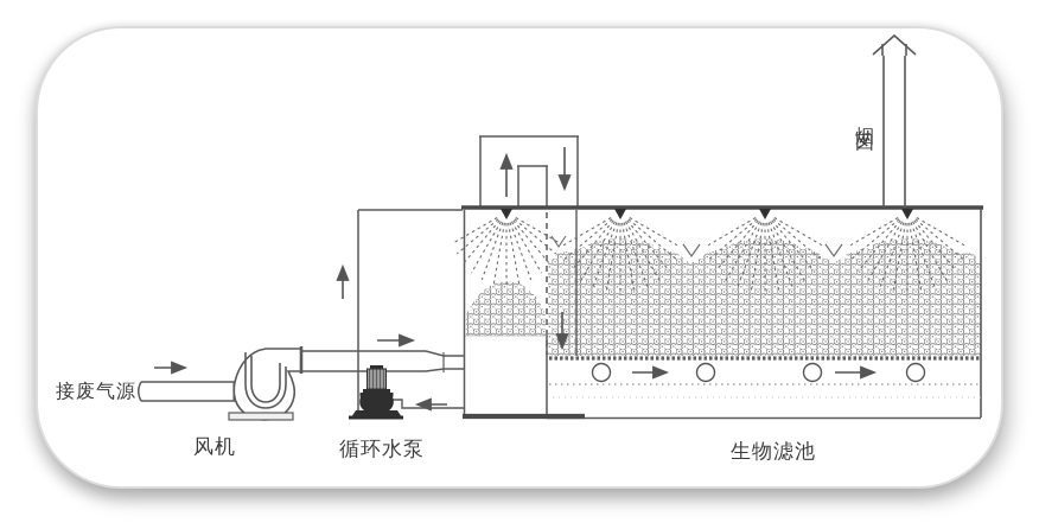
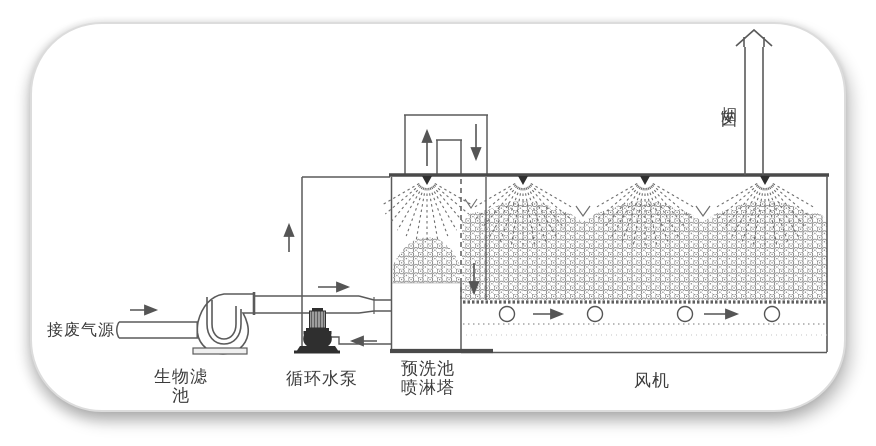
  接废气源
- 风机
+ 生物滤池
  循环水泵
+ 预洗池
+ 喷淋塔
- 生物滤池
+ 风机
